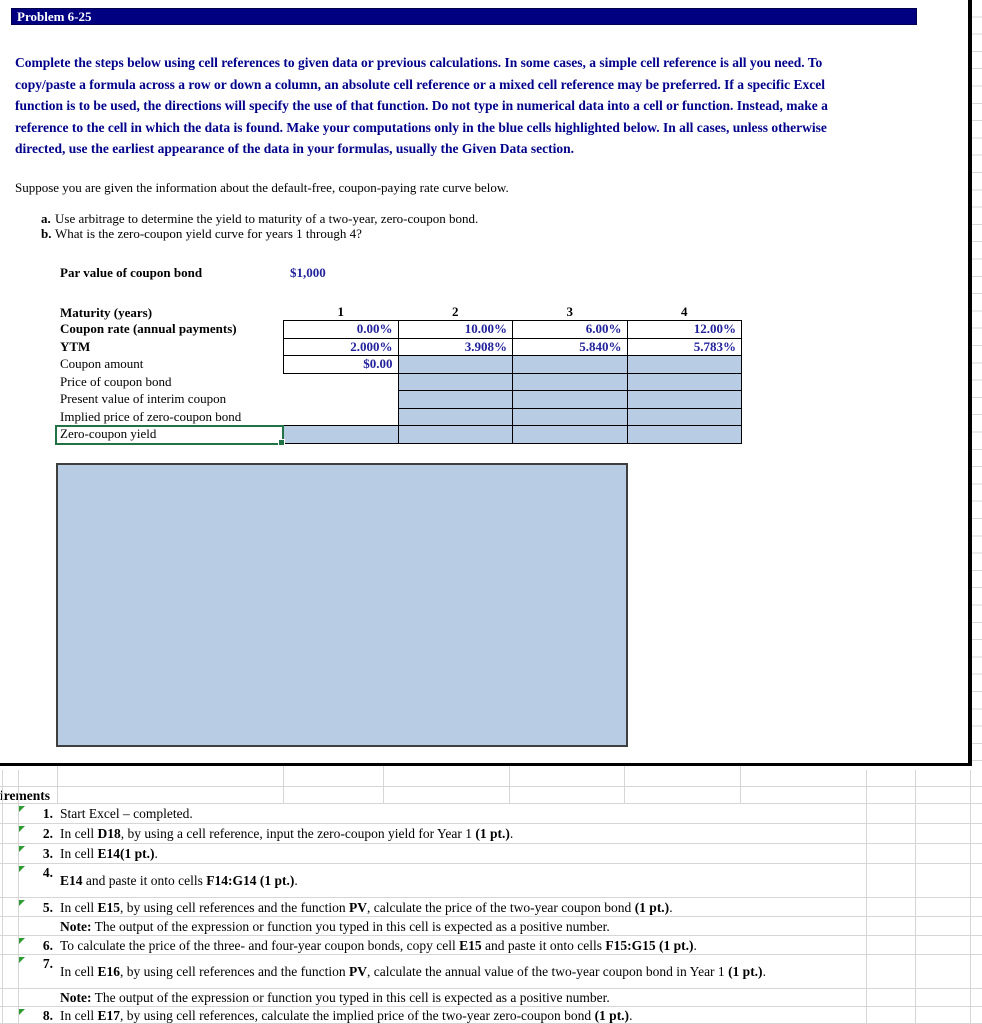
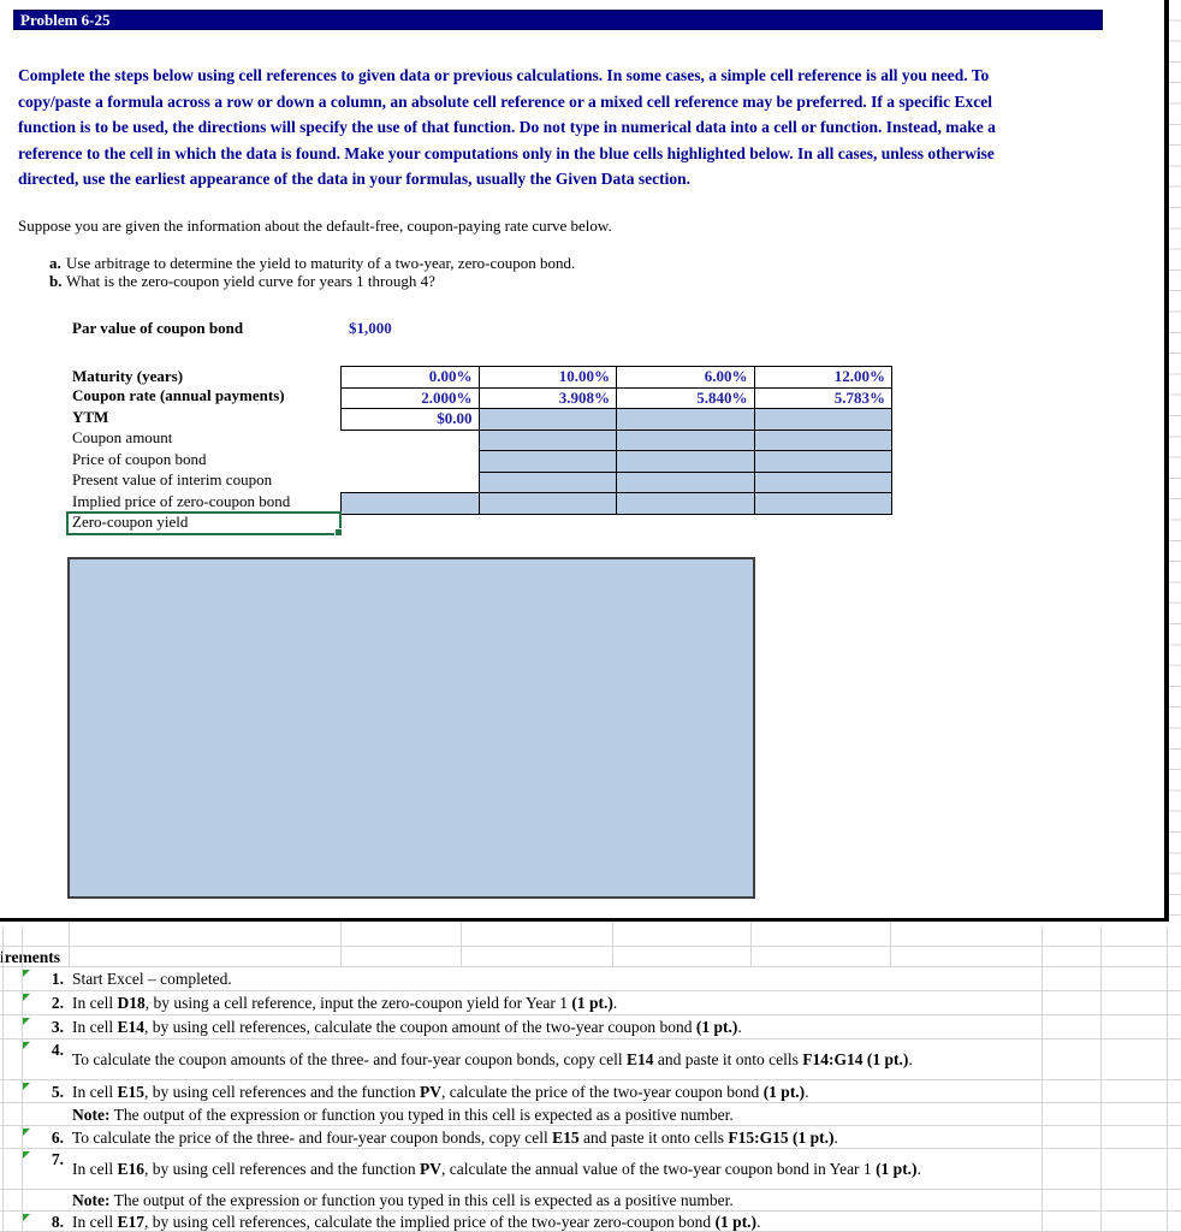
  Problem 6-25
  Complete the steps below using cell references to given data or previous calculations. In some cases, a simple cell reference is all you need. To
  copy/paste a formula across a row or down a column, an absolute cell reference or a mixed cell reference may be preferred. If a specific Excel
  function is to be used, the directions will specify the use of that function. Do not type in numerical data into a cell or function. Instead, make a
  reference to the cell in which the data is found. Make your computations only in the blue cells highlighted below. In all cases, unless otherwise
  directed, use the earliest appearance of the data in your formulas, usually the Given Data section.
  Suppose you are given the information about the default-free, coupon-paying rate curve below.
  a. Use arbitrage to determine the yield to maturity of a two-year, zero-coupon bond.
  b. What is the zero-coupon yield curve for years 1 through 4?
  Par value of coupon bond
  $1,000
- 1	2	3	4
  0.00%	10.00%	6.00%	12.00%
  2.000%	3.908%	5.840%	5.783%
  $0.00
  Maturity (years)
  Coupon rate (annual payments)
  YTM
  Coupon amount
  Price of coupon bond
  Present value of interim coupon
  Implied price of zero-coupon bond
  Zero-coupon yield
  rements
  1.
  Start Excel – completed.
  2.
  In cell
  D18
  , by using a cell reference, input the zero-coupon yield for Year 1
  (1 pt.)
  .
  3.
  In cell
  E14
+ , by using cell references, calculate the coupon amount of the two-year coupon bond
  (1 pt.)
  .
  4.
+ To calculate the coupon amounts of the three- and four-year coupon bonds, copy cell
  E14
  and paste it onto cells
  F14:G14
  (1 pt.)
  .
  5.
  In cell
  E15
  , by using cell references and the function
  PV
  , calculate the price of the two-year coupon bond
  (1 pt.)
  .
  Note:
  The output of the expression or function you typed in this cell is expected as a positive number.
  6.
  To calculate the price of the three- and four-year coupon bonds, copy cell
  E15
  and paste it onto cells
  F15:G15
  (1 pt.)
  .
  7.
  In cell
  E16
  , by using cell references and the function
  PV
  , calculate the annual value of the two-year coupon bond in Year 1
  (1 pt.)
  .
  Note:
  The output of the expression or function you typed in this cell is expected as a positive number.
  8.
  In cell
  E17
  , by using cell references, calculate the implied price of the two-year zero-coupon bond
  (1 pt.)
  .
